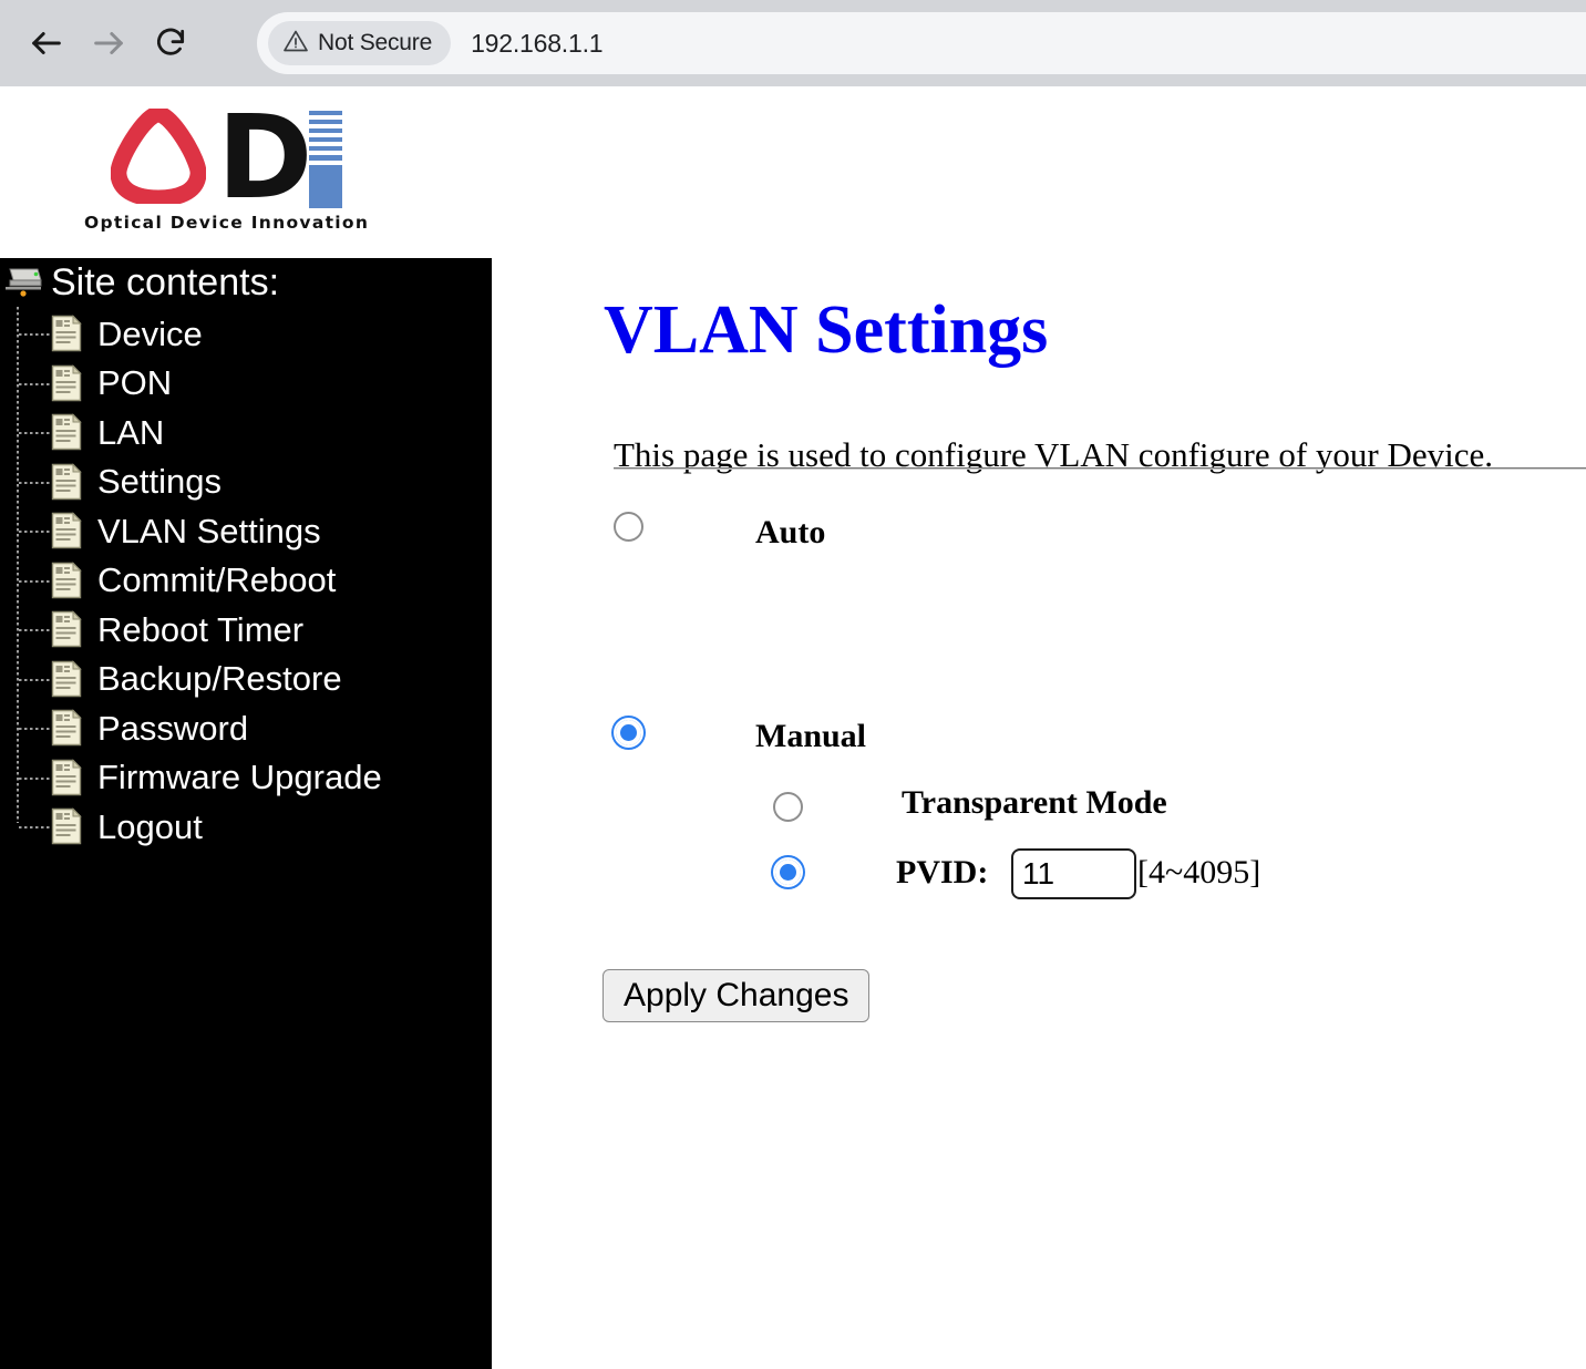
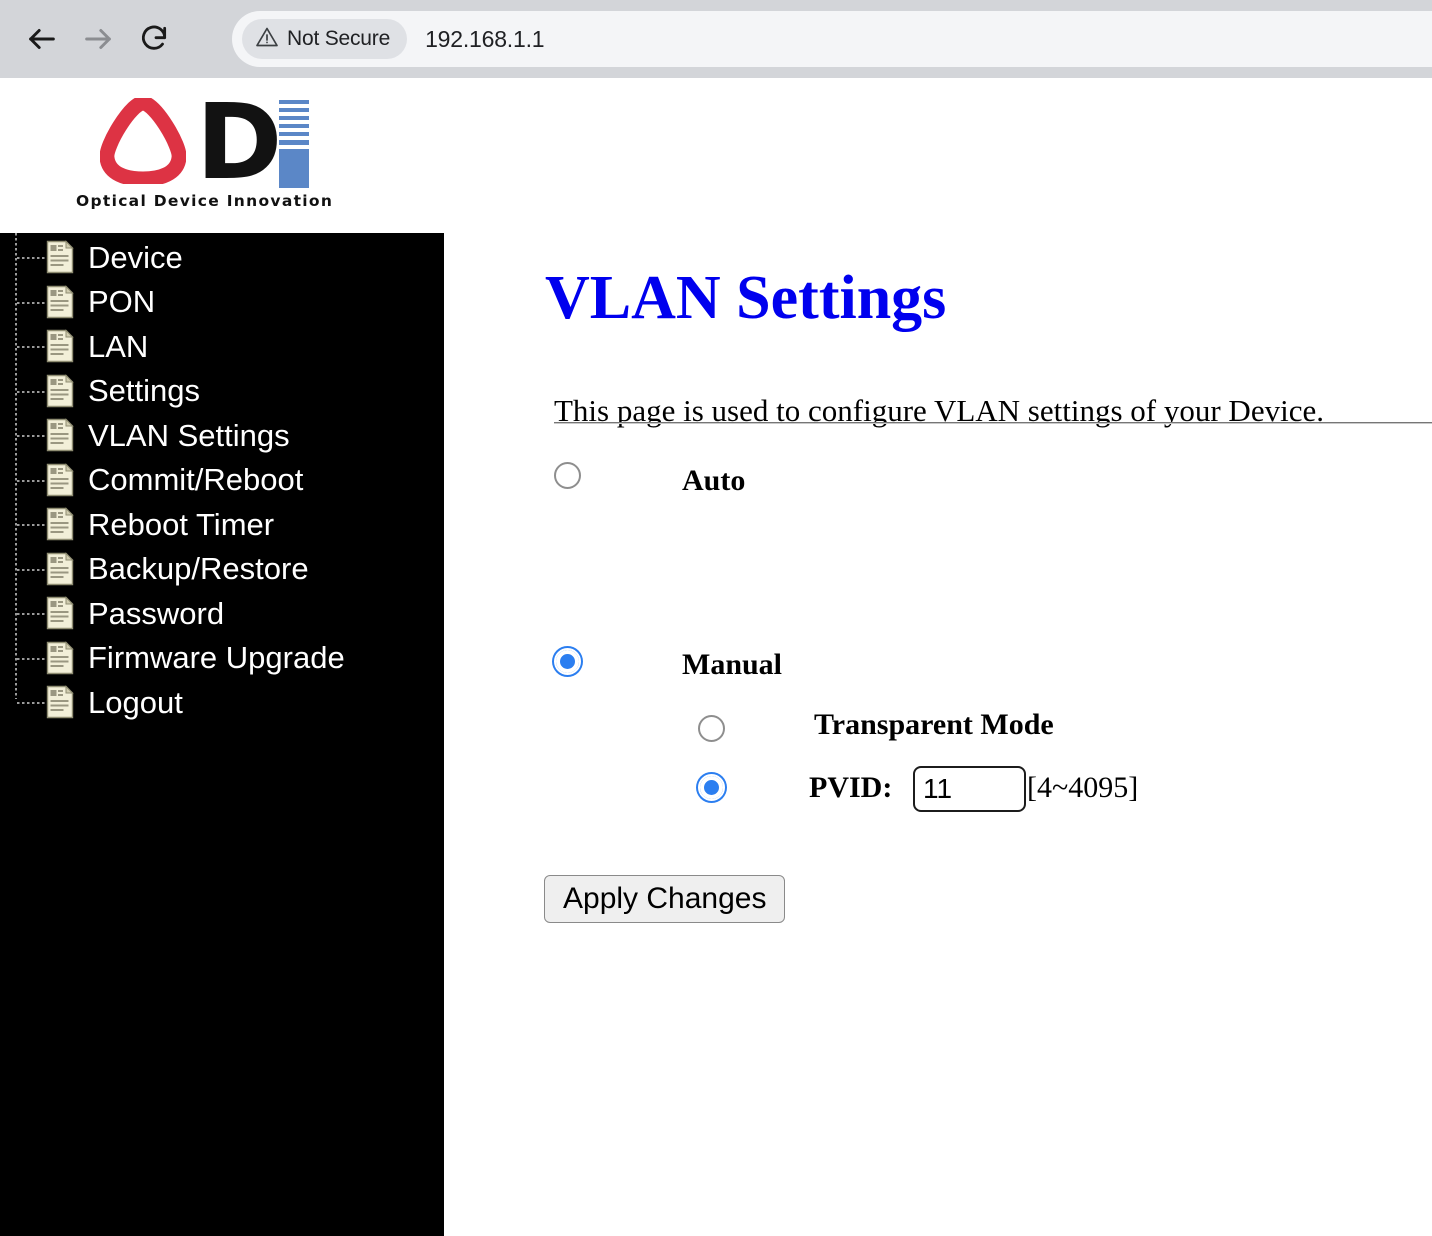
  Not Secure
  192.168.1.1
  D
  Optical Device Innovation
- Site contents:
  Device
  PON
  LAN
  Settings
  VLAN Settings
  Commit/Reboot
  Reboot Timer
  Backup/Restore
  Password
  Firmware Upgrade
  Logout
  VLAN Settings
- This page is used to configure VLAN configure of your Device.
+ This page is used to configure VLAN settings of your Device.
  Auto
  Manual
  Transparent Mode
  PVID:
  11
  [4~4095]
  Apply Changes
